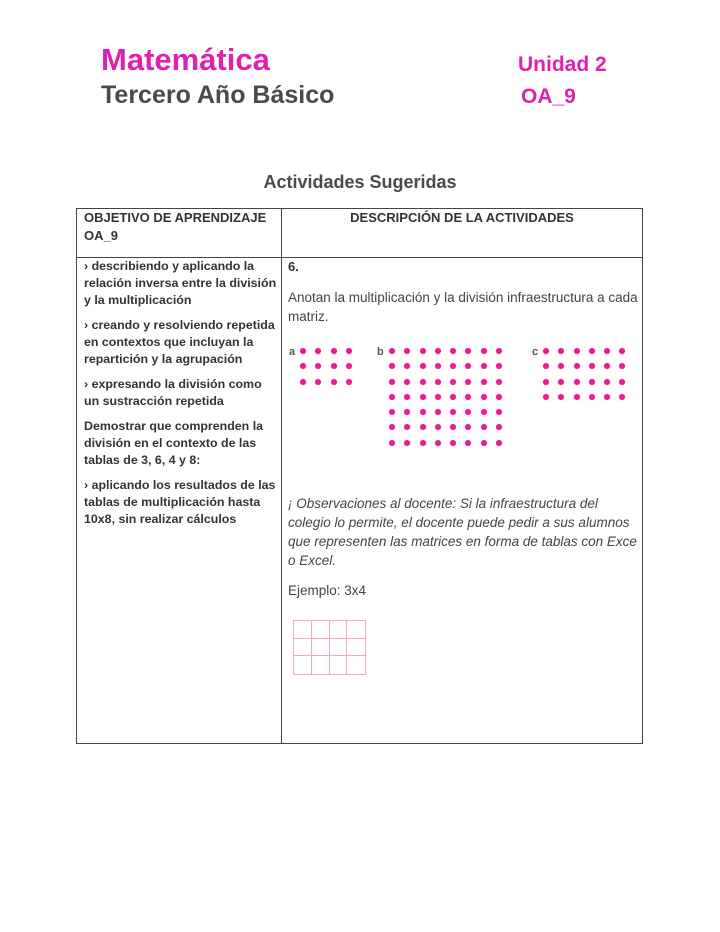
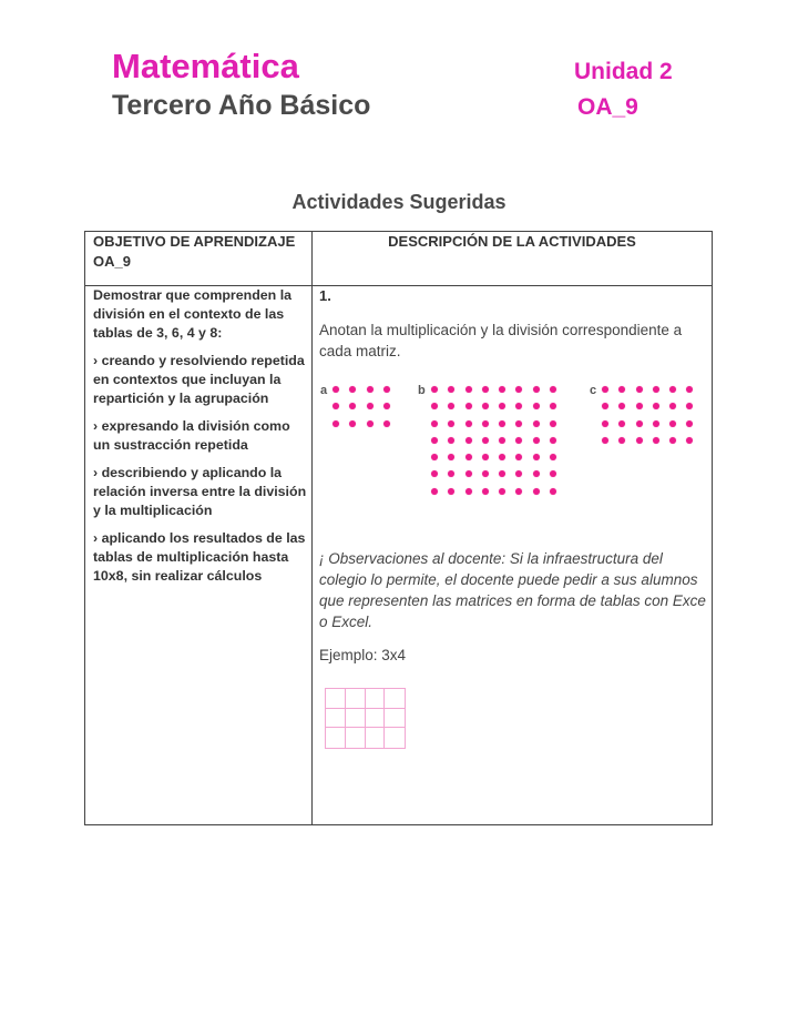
  Matemática
  Tercero Año Básico
  Unidad 2
  OA_9
  Actividades Sugeridas
  OBJETIVO DE APRENDIZAJE OA_9
  DESCRIPCIÓN DE LA ACTIVIDADES
- › describiendo y aplicando la relación inversa entre la división y la multiplicación
+ Demostrar que comprenden la división en el contexto de las tablas de 3, 6, 4 y 8:
  › creando y resolviendo repetida en contextos que incluyan la repartición y la agrupación
  › expresando la división como un sustracción repetida
- Demostrar que comprenden la división en el contexto de las tablas de 3, 6, 4 y 8:
+ › describiendo y aplicando la relación inversa entre la división y la multiplicación
  › aplicando los resultados de las tablas de multiplicación hasta 10x8, sin realizar cálculos
- 6.
+ 1.
- Anotan la multiplicación y la división infraestructura a cada matriz.
+ Anotan la multiplicación y la división correspondiente a cada matriz.
  a
  b
  c
  ¡ Observaciones al docente: Si la infraestructura del colegio lo permite, el docente puede pedir a sus alumnos que representen las matrices en forma de tablas con Exce o Excel.
  Ejemplo: 3x4
